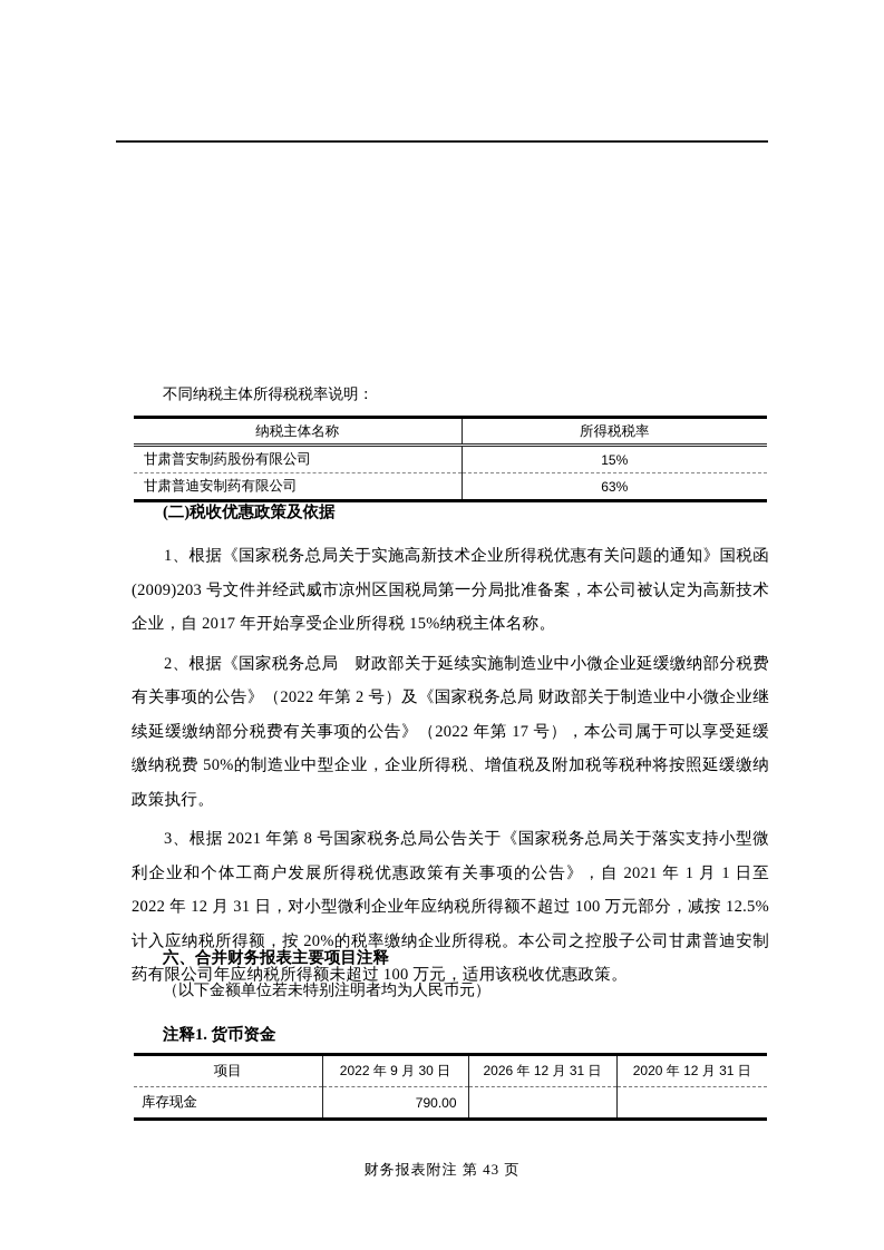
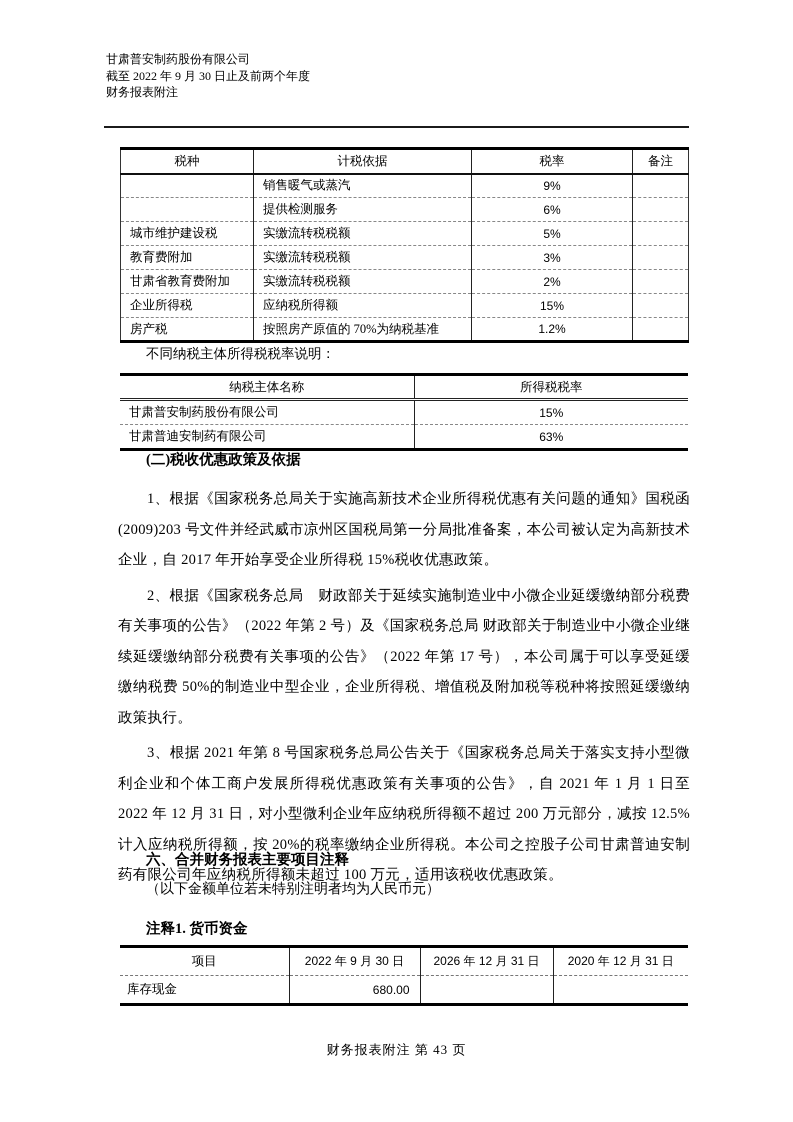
+ 甘肃普安制药股份有限公司
+ 截至 2022 年 9 月 30 日止及前两个年度
+ 财务报表附注
+ 税种	计税依据	税率	备注
+ 	销售暖气或蒸汽	9%
+ 	提供检测服务	6%
+ 城市维护建设税	实缴流转税税额	5%
+ 教育费附加	实缴流转税税额	3%
+ 甘肃省教育费附加	实缴流转税税额	2%
+ 企业所得税	应纳税所得额	15%
+ 房产税	按照房产原值的 70%为纳税基准	1.2%
  不同纳税主体所得税税率说明：
  纳税主体名称	所得税税率
  甘肃普安制药股份有限公司	15%
  甘肃普迪安制药有限公司	63%
  (二)税收优惠政策及依据
- 1、根据《国家税务总局关于实施高新技术企业所得税优惠有关问题的通知》国税函(2009)203 号文件并经武威市凉州区国税局第一分局批准备案，本公司被认定为高新技术企业，自 2017 年开始享受企业所得税 15%纳税主体名称。
+ 1、根据《国家税务总局关于实施高新技术企业所得税优惠有关问题的通知》国税函(2009)203 号文件并经武威市凉州区国税局第一分局批准备案，本公司被认定为高新技术企业，自 2017 年开始享受企业所得税 15%税收优惠政策。
  2、根据《国家税务总局 财政部关于延续实施制造业中小微企业延缓缴纳部分税费有关事项的公告》（2022 年第 2 号）及《国家税务总局 财政部关于制造业中小微企业继续延缓缴纳部分税费有关事项的公告》（2022 年第 17 号），本公司属于可以享受延缓缴纳税费 50%的制造业中型企业，企业所得税、增值税及附加税等税种将按照延缓缴纳政策执行。
- 3、根据 2021 年第 8 号国家税务总局公告关于《国家税务总局关于落实支持小型微利企业和个体工商户发展所得税优惠政策有关事项的公告》，自 2021 年 1 月 1 日至 2022 年 12 月 31 日，对小型微利企业年应纳税所得额不超过 100 万元部分，减按 12.5%计入应纳税所得额，按 20%的税率缴纳企业所得税。本公司之控股子公司甘肃普迪安制药有限公司年应纳税所得额未超过 100 万元，适用该税收优惠政策。
+ 3、根据 2021 年第 8 号国家税务总局公告关于《国家税务总局关于落实支持小型微利企业和个体工商户发展所得税优惠政策有关事项的公告》，自 2021 年 1 月 1 日至 2022 年 12 月 31 日，对小型微利企业年应纳税所得额不超过 200 万元部分，减按 12.5%计入应纳税所得额，按 20%的税率缴纳企业所得税。本公司之控股子公司甘肃普迪安制药有限公司年应纳税所得额未超过 100 万元，适用该税收优惠政策。
  六、合并财务报表主要项目注释
  （以下金额单位若未特别注明者均为人民币元）
  注释1. 货币资金
  项目	2022 年 9 月 30 日	2026 年 12 月 31 日	2020 年 12 月 31 日
- 库存现金	790.00
+ 库存现金	680.00
  财务报表附注 第 43 页
